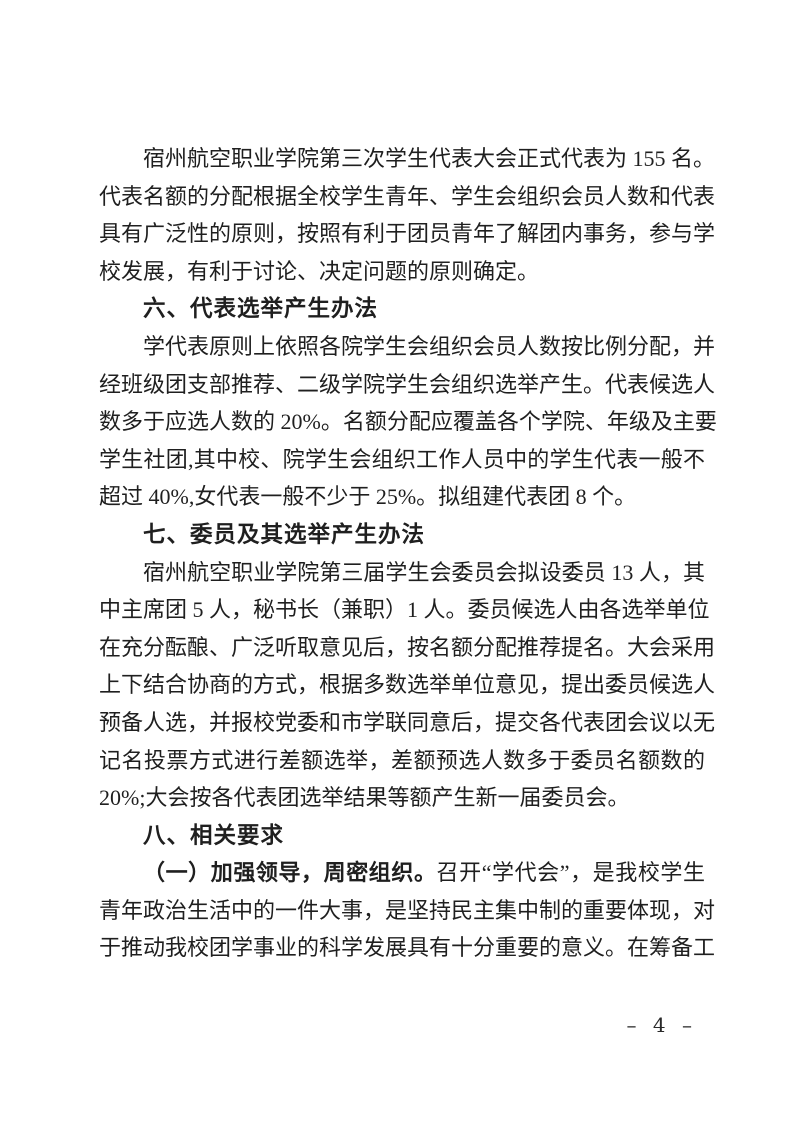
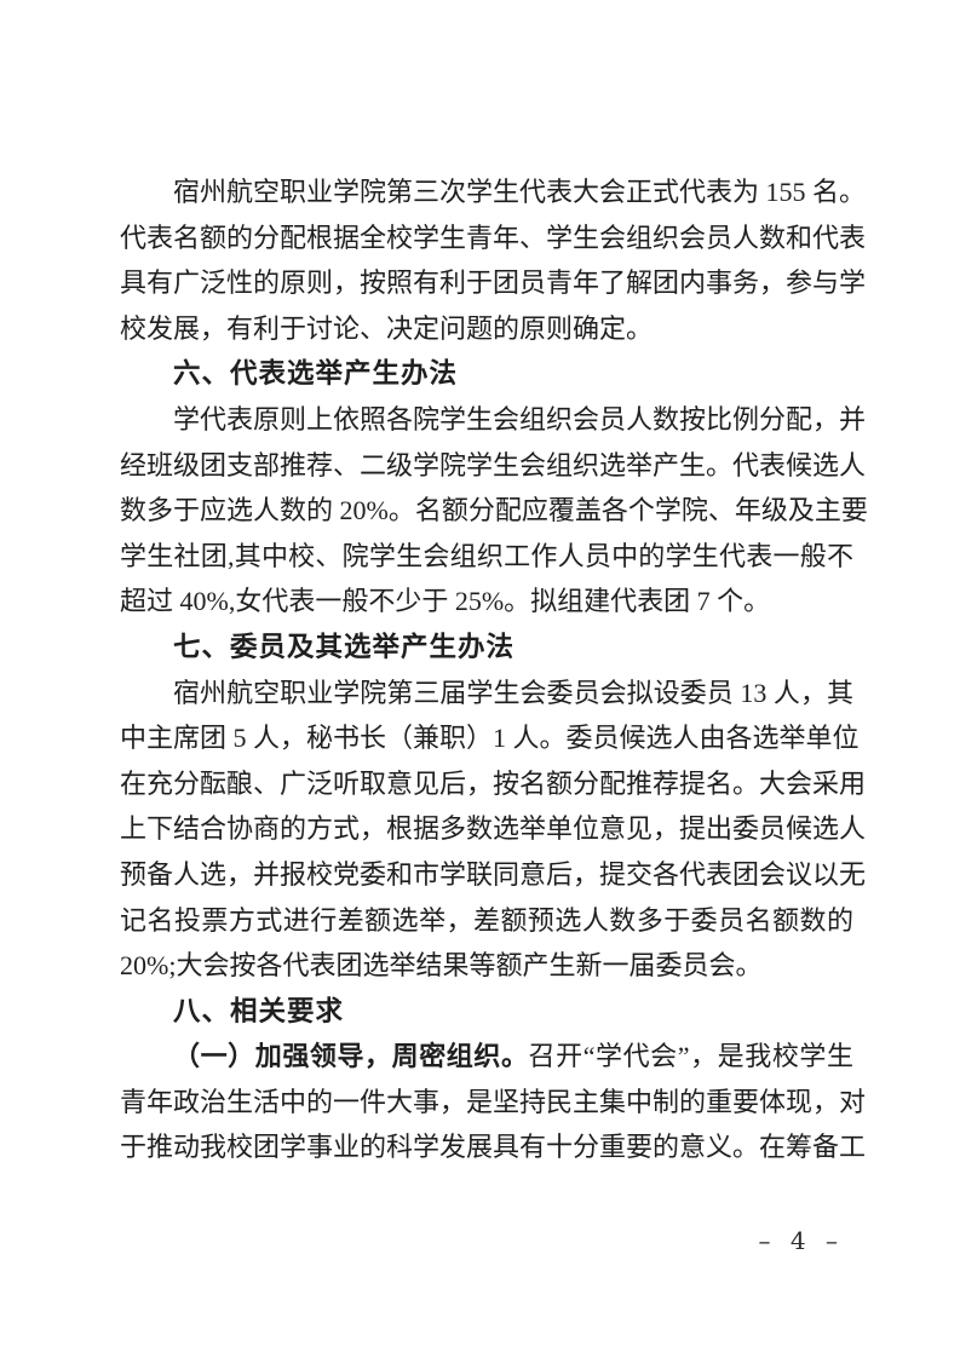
  宿州航空职业学院第三次学生代表大会正式代表为 155 名。
  代表名额的分配根据全校学生青年、学生会组织会员人数和代表
  具有广泛性的原则，按照有利于团员青年了解团内事务，参与学
  校发展，有利于讨论、决定问题的原则确定。
  六、代表选举产生办法
  学代表原则上依照各院学生会组织会员人数按比例分配，并
  经班级团支部推荐、二级学院学生会组织选举产生。代表候选人
  数多于应选人数的 20%。名额分配应覆盖各个学院、年级及主要
  学生社团,其中校、院学生会组织工作人员中的学生代表一般不
- 超过 40%,女代表一般不少于 25%。拟组建代表团 8 个。
+ 超过 40%,女代表一般不少于 25%。拟组建代表团 7 个。
  七、委员及其选举产生办法
  宿州航空职业学院第三届学生会委员会拟设委员 13 人，其
  中主席团 5 人，秘书长（兼职）1 人。委员候选人由各选举单位
  在充分酝酿、广泛听取意见后，按名额分配推荐提名。大会采用
  上下结合协商的方式，根据多数选举单位意见，提出委员候选人
  预备人选，并报校党委和市学联同意后，提交各代表团会议以无
  记名投票方式进行差额选举，差额预选人数多于委员名额数的
  20%;大会按各代表团选举结果等额产生新一届委员会。
  八、相关要求
  （一）加强领导，周密组织。召开“学代会”，是我校学生
  青年政治生活中的一件大事，是坚持民主集中制的重要体现，对
  于推动我校团学事业的科学发展具有十分重要的意义。在筹备工
  – 4 –
